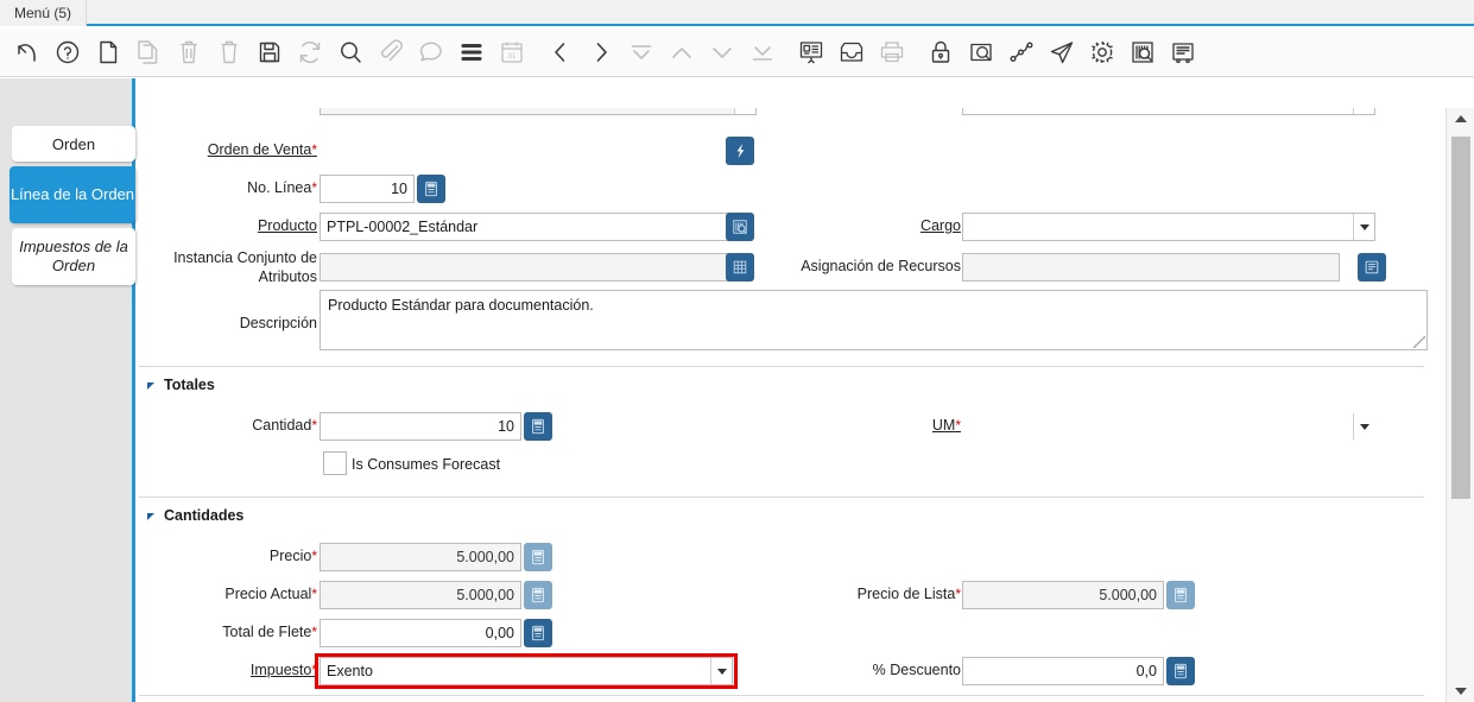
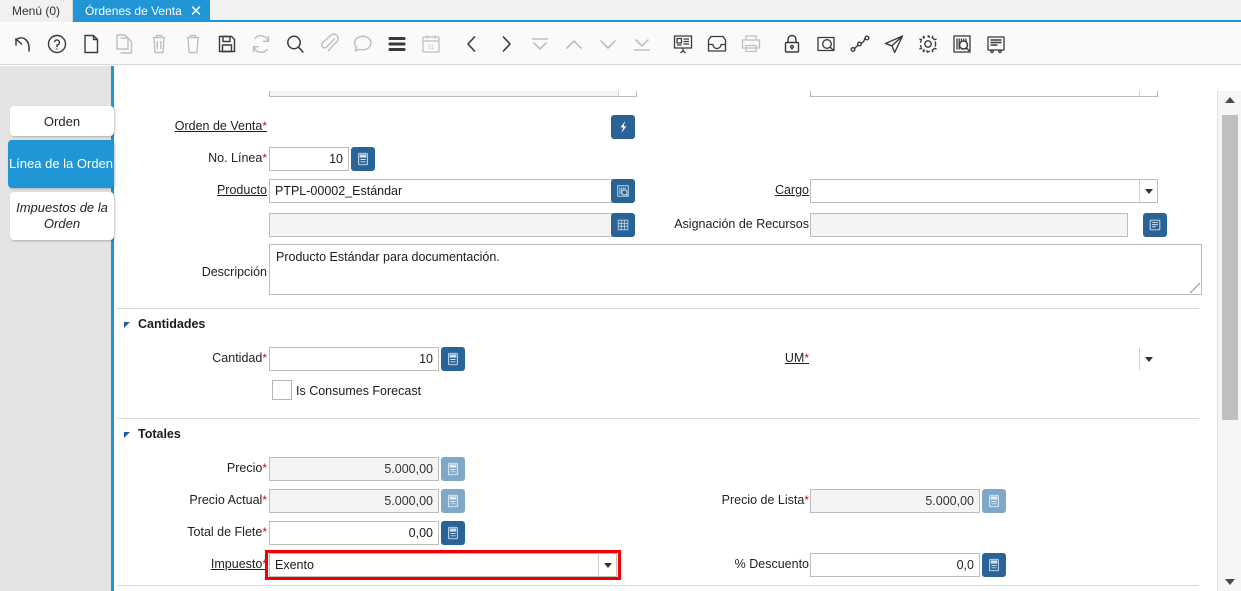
- Menú (5)
+ Menú (0)
+ Órdenes de Venta
+ ✕
  Orden
  Línea de la Orden
  Impuestos de la Orden
  Orden de Venta*
  No. Línea*
  10
  Producto
  PTPL-00002_Estándar
  Cargo
- Instancia Conjunto de Atributos
  Asignación de Recursos
  Descripción
  Producto Estándar para documentación.
- Totales
+ Cantidades
  Cantidad*
  10
  UM*
  Is Consumes Forecast
- Cantidades
+ Totales
  Precio*
  5.000,00
  Precio Actual*
  5.000,00
  Precio de Lista*
  5.000,00
  Total de Flete*
  0,00
  Impuesto*
  Exento
  % Descuento
  0,0
